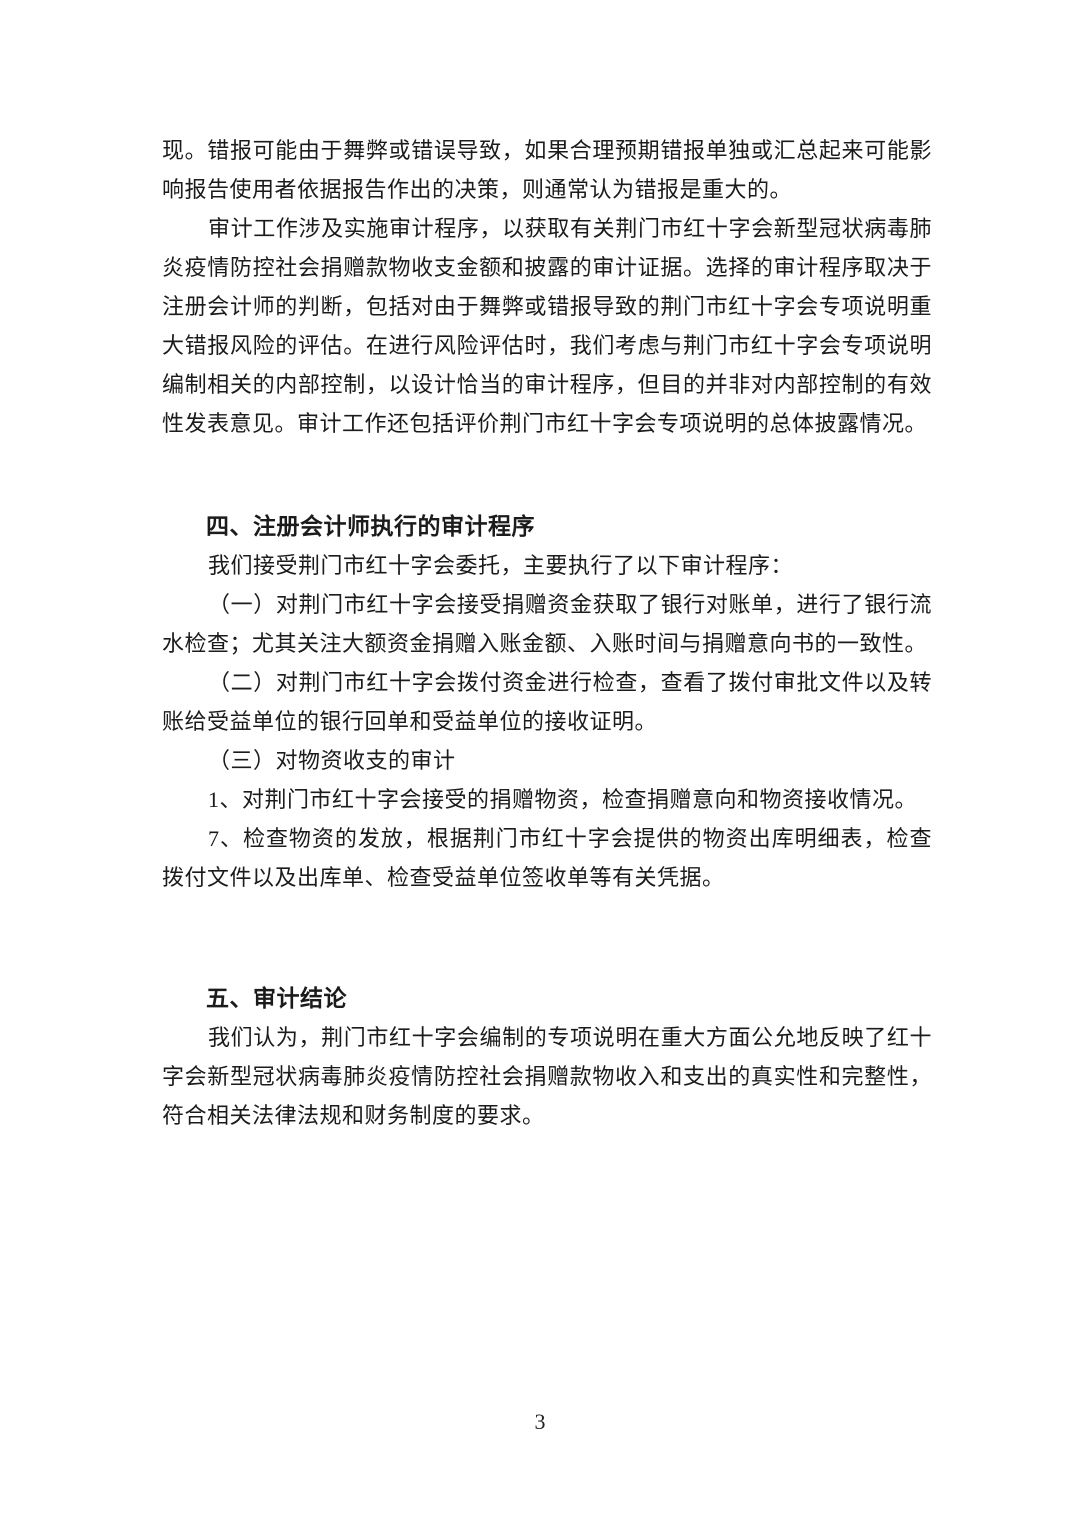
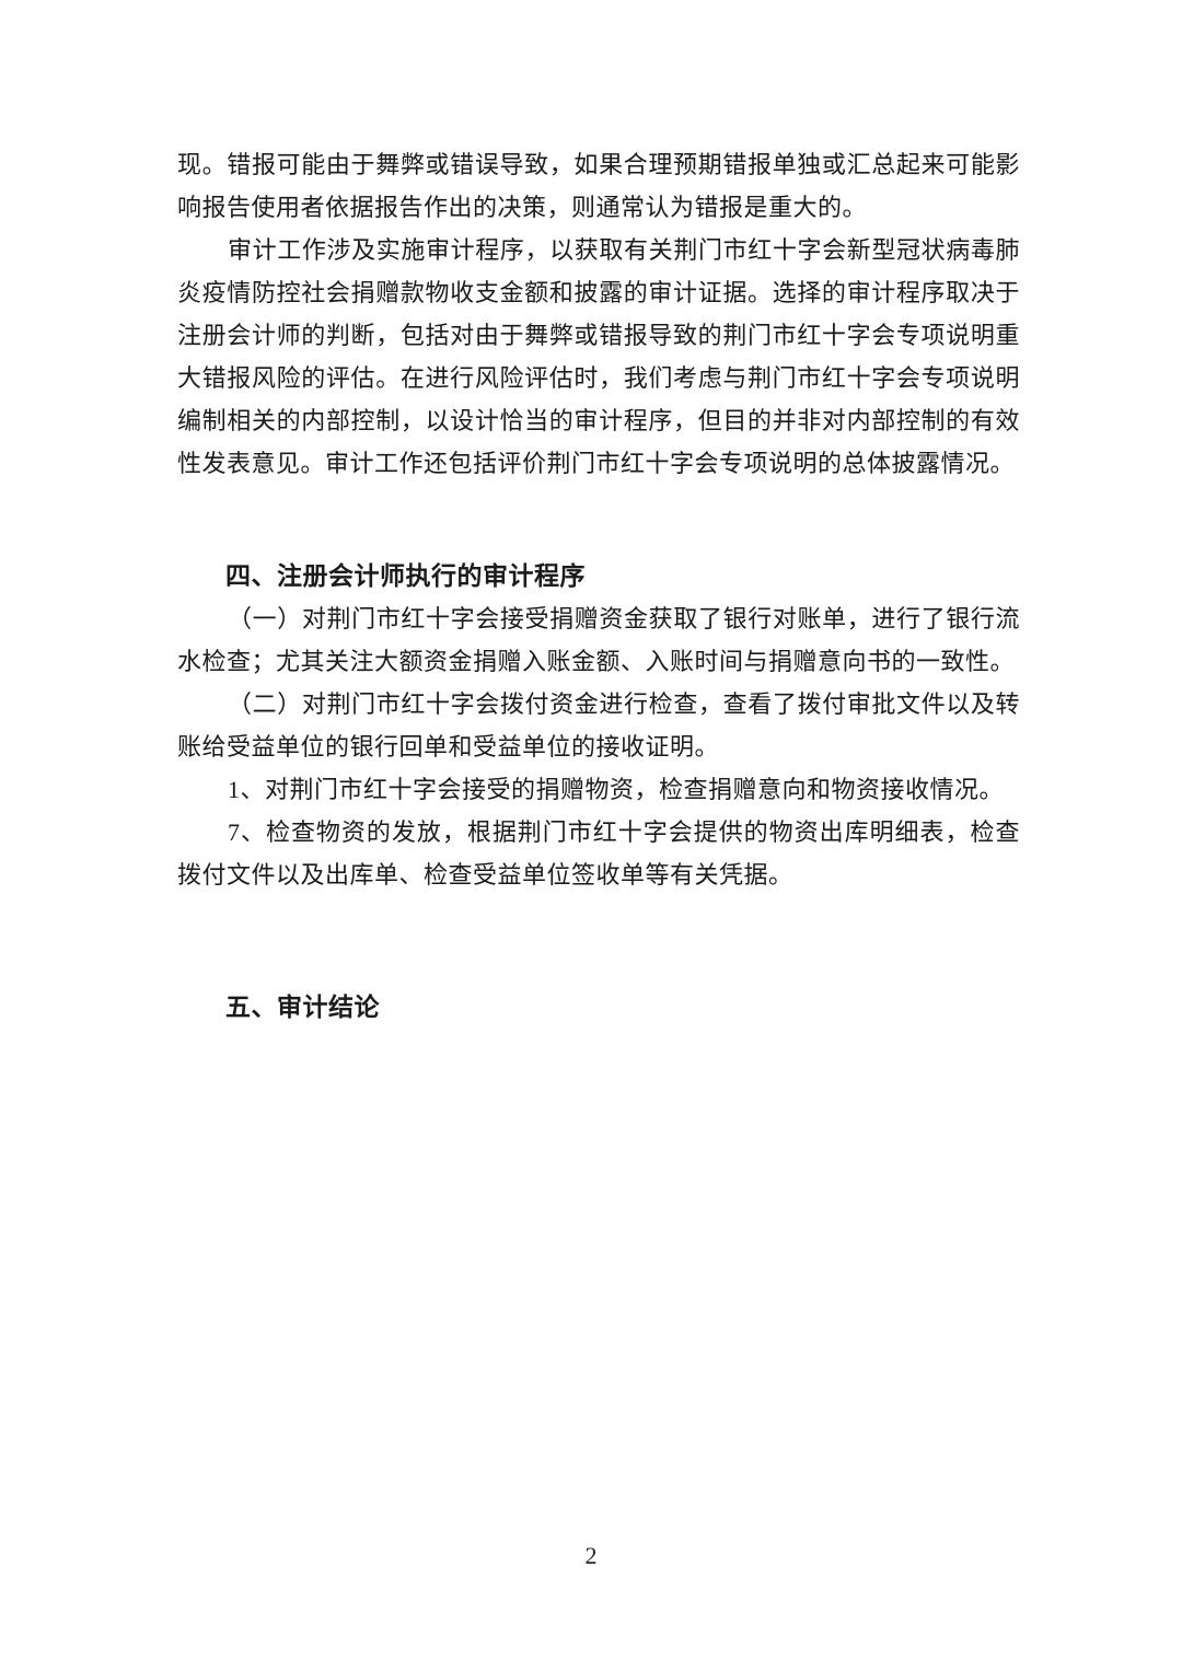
  现。错报可能由于舞弊或错误导致，如果合理预期错报单独或汇总起来可能影响报告使用者依据报告作出的决策，则通常认为错报是重大的。
  审计工作涉及实施审计程序，以获取有关荆门市红十字会新型冠状病毒肺炎疫情防控社会捐赠款物收支金额和披露的审计证据。选择的审计程序取决于注册会计师的判断，包括对由于舞弊或错报导致的荆门市红十字会专项说明重大错报风险的评估。在进行风险评估时，我们考虑与荆门市红十字会专项说明编制相关的内部控制，以设计恰当的审计程序，但目的并非对内部控制的有效性发表意见。审计工作还包括评价荆门市红十字会专项说明的总体披露情况。
  四、注册会计师执行的审计程序
- 我们接受荆门市红十字会委托，主要执行了以下审计程序：
  （一）对荆门市红十字会接受捐赠资金获取了银行对账单，进行了银行流水检查；尤其关注大额资金捐赠入账金额、入账时间与捐赠意向书的一致性。
  （二）对荆门市红十字会拨付资金进行检查，查看了拨付审批文件以及转账给受益单位的银行回单和受益单位的接收证明。
- （三）对物资收支的审计
  1、对荆门市红十字会接受的捐赠物资，检查捐赠意向和物资接收情况。
  7、检查物资的发放，根据荆门市红十字会提供的物资出库明细表，检查拨付文件以及出库单、检查受益单位签收单等有关凭据。
  五、审计结论
- 我们认为，荆门市红十字会编制的专项说明在重大方面公允地反映了红十字会新型冠状病毒肺炎疫情防控社会捐赠款物收入和支出的真实性和完整性，符合相关法律法规和财务制度的要求。
- 3
+ 2
